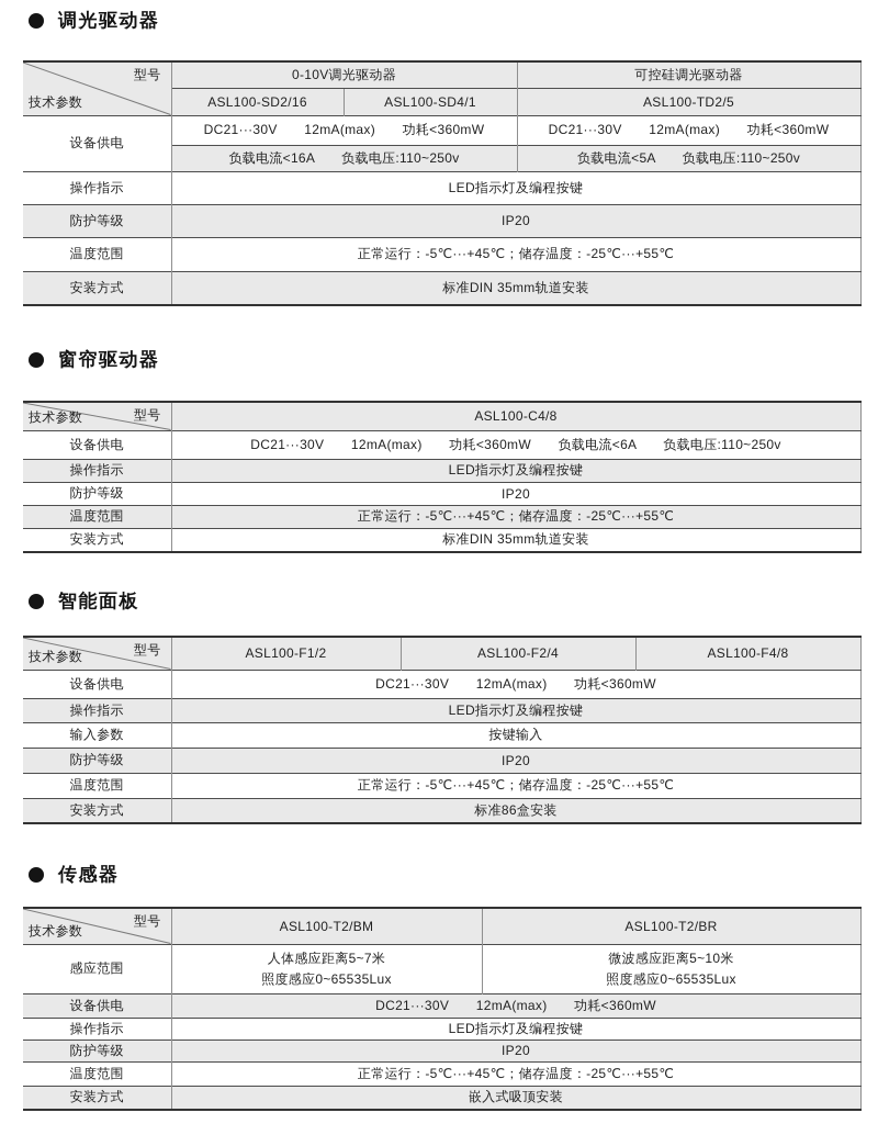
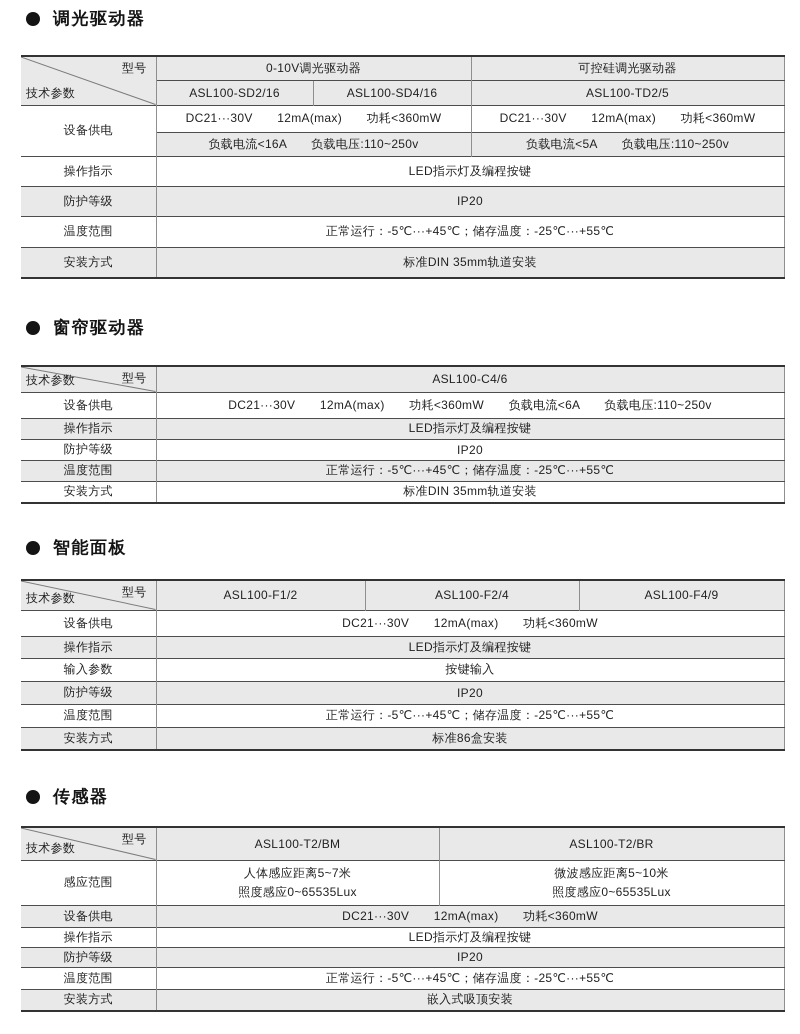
  调光驱动器
  型号 技术参数	0-10V调光驱动器	可控硅调光驱动器
- ASL100-SD2/16	ASL100-SD4/1	ASL100-TD2/5
+ ASL100-SD2/16	ASL100-SD4/16	ASL100-TD2/5
  设备供电	DC21···30V 12mA(max) 功耗<360mW	DC21···30V 12mA(max) 功耗<360mW
  负载电流<16A 负载电压:110~250v	负载电流<5A 负载电压:110~250v
  操作指示	LED指示灯及编程按键
  防护等级	IP20
  温度范围	正常运行：-5℃···+45℃；储存温度：-25℃···+55℃
  安装方式	标准DIN 35mm轨道安装
  窗帘驱动器
- 型号 技术参数	ASL100-C4/8
+ 型号 技术参数	ASL100-C4/6
  设备供电	DC21···30V 12mA(max) 功耗<360mW 负载电流<6A 负载电压:110~250v
  操作指示	LED指示灯及编程按键
  防护等级	IP20
  温度范围	正常运行：-5℃···+45℃；储存温度：-25℃···+55℃
  安装方式	标准DIN 35mm轨道安装
  智能面板
- 型号 技术参数	ASL100-F1/2	ASL100-F2/4	ASL100-F4/8
+ 型号 技术参数	ASL100-F1/2	ASL100-F2/4	ASL100-F4/9
  设备供电	DC21···30V 12mA(max) 功耗<360mW
  操作指示	LED指示灯及编程按键
  输入参数	按键输入
  防护等级	IP20
  温度范围	正常运行：-5℃···+45℃；储存温度：-25℃···+55℃
  安装方式	标准86盒安装
  传感器
  型号 技术参数	ASL100-T2/BM	ASL100-T2/BR
  感应范围	人体感应距离5~7米 照度感应0~65535Lux	微波感应距离5~10米 照度感应0~65535Lux
  设备供电	DC21···30V 12mA(max) 功耗<360mW
  操作指示	LED指示灯及编程按键
  防护等级	IP20
  温度范围	正常运行：-5℃···+45℃；储存温度：-25℃···+55℃
  安装方式	嵌入式吸顶安装
